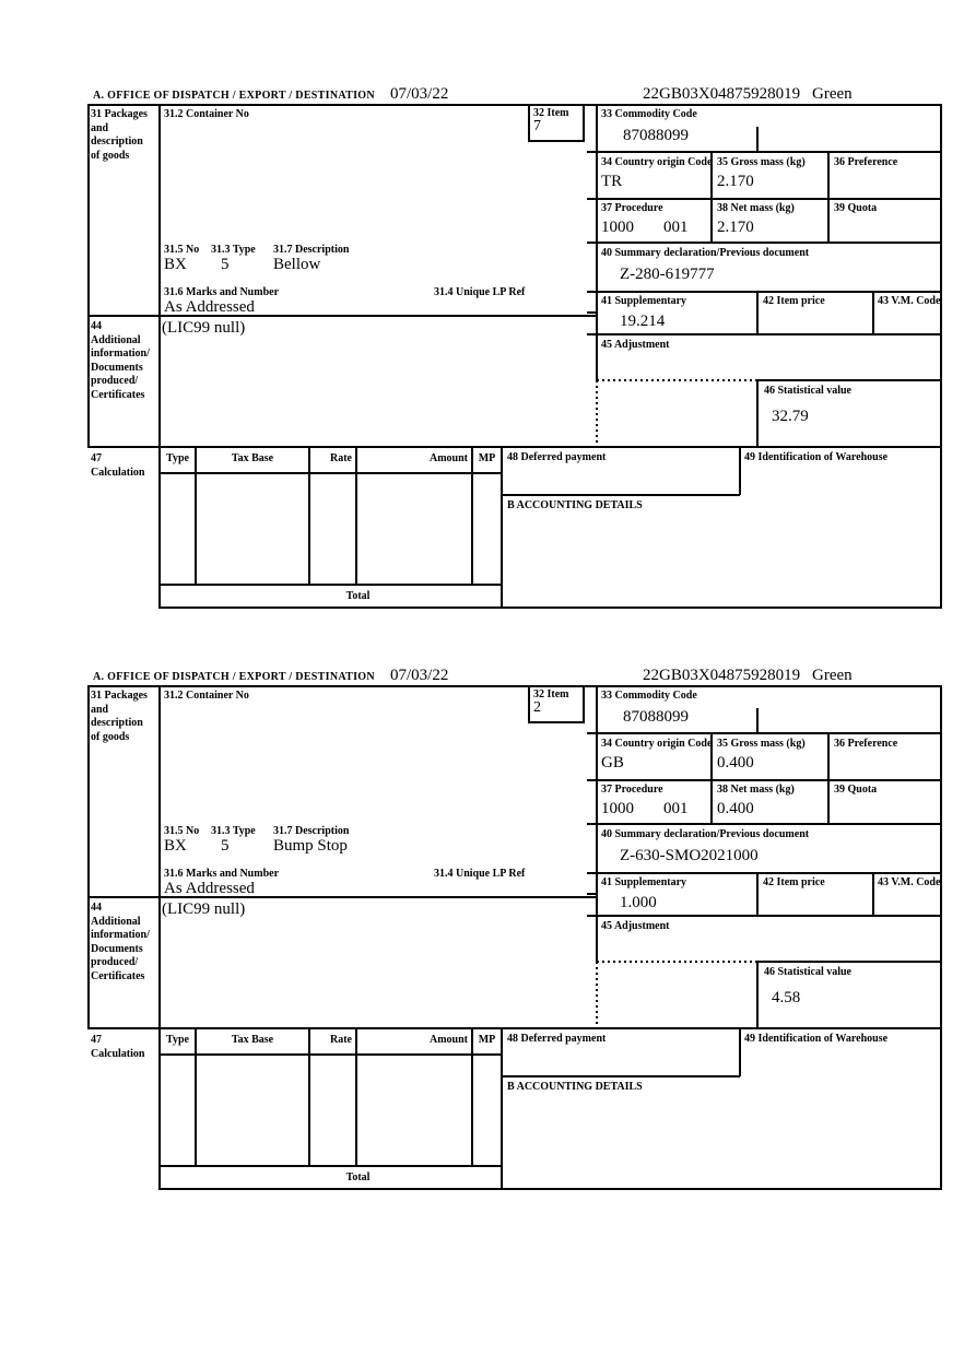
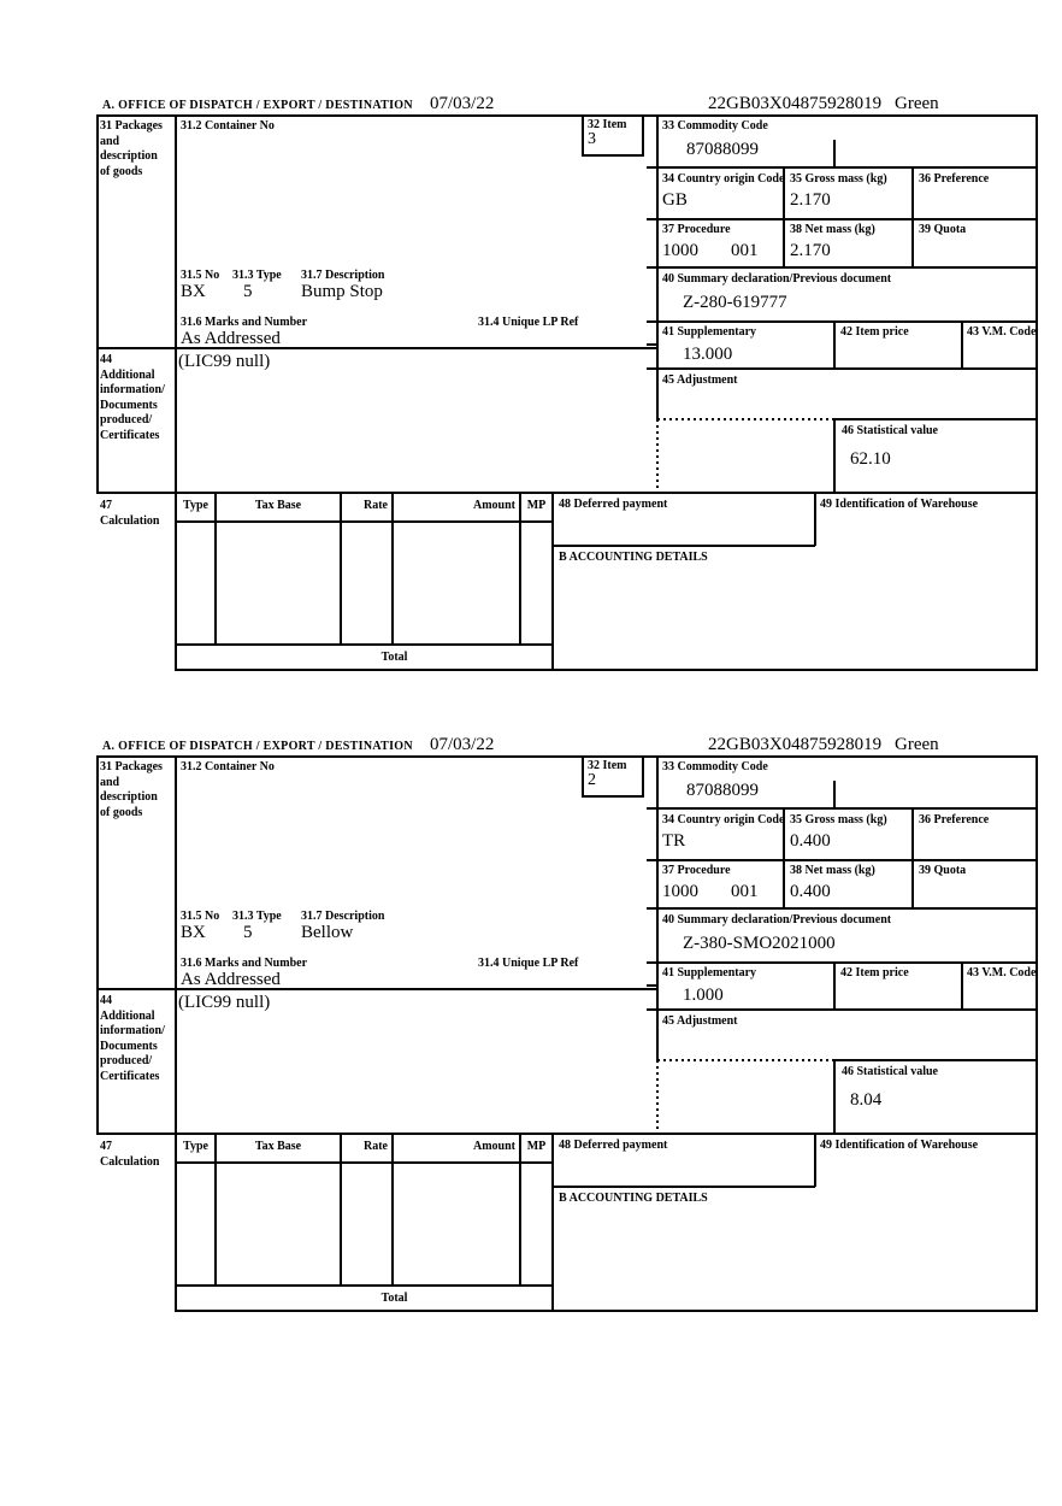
  A. OFFICE OF DISPATCH / EXPORT / DESTINATION
  07/03/22
  22GB03X04875928019
  Green
  31 Packages
  and
  description
  of goods
  31.2 Container No
  32 Item
- 7
+ 3
  33 Commodity Code
  87088099
  34 Country origin Code
- TR
+ GB
  35 Gross mass (kg)
  2.170
  36 Preference
  37 Procedure
  1000
  001
  38 Net mass (kg)
  2.170
  39 Quota
  40 Summary declaration/Previous document
  Z-280-619777
  41 Supplementary
- 19.214
+ 13.000
  42 Item price
  43 V.M. Code
  45 Adjustment
  46 Statistical value
- 32.79
+ 62.10
  31.5 No
  31.3 Type
  31.7 Description
  BX
  5
- Bellow
+ Bump Stop
  31.6 Marks and Number
  31.4 Unique LP Ref
  As Addressed
  44
  Additional
  information/
  Documents
  produced/
  Certificates
  (LIC99 null)
  47
  Calculation
  Type
  Tax Base
  Rate
  Amount
  MP
  48 Deferred payment
  49 Identification of Warehouse
  B ACCOUNTING DETAILS
  Total
  A. OFFICE OF DISPATCH / EXPORT / DESTINATION
  07/03/22
  22GB03X04875928019
  Green
  31 Packages
  and
  description
  of goods
  31.2 Container No
  32 Item
  2
  33 Commodity Code
  87088099
  34 Country origin Code
- GB
+ TR
  35 Gross mass (kg)
  0.400
  36 Preference
  37 Procedure
  1000
  001
  38 Net mass (kg)
  0.400
  39 Quota
  40 Summary declaration/Previous document
- Z-630-SMO2021000
+ Z-380-SMO2021000
  41 Supplementary
  1.000
  42 Item price
  43 V.M. Code
  45 Adjustment
  46 Statistical value
- 4.58
+ 8.04
  31.5 No
  31.3 Type
  31.7 Description
  BX
  5
- Bump Stop
+ Bellow
  31.6 Marks and Number
  31.4 Unique LP Ref
  As Addressed
  44
  Additional
  information/
  Documents
  produced/
  Certificates
  (LIC99 null)
  47
  Calculation
  Type
  Tax Base
  Rate
  Amount
  MP
  48 Deferred payment
  49 Identification of Warehouse
  B ACCOUNTING DETAILS
  Total
